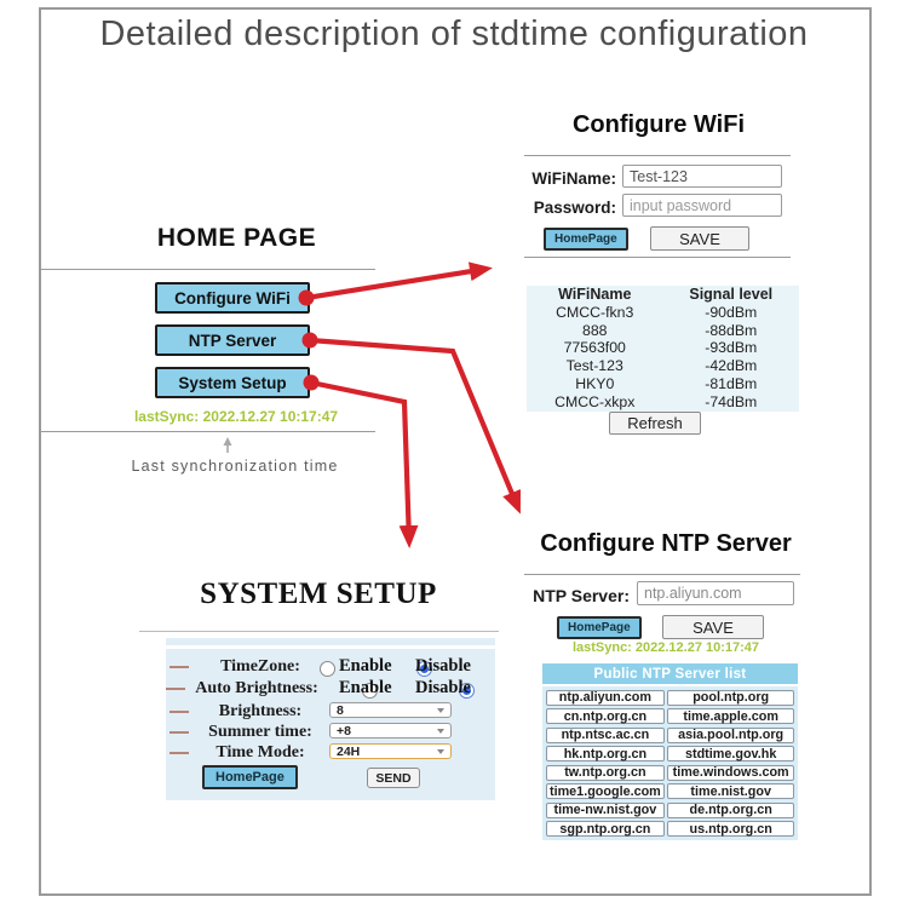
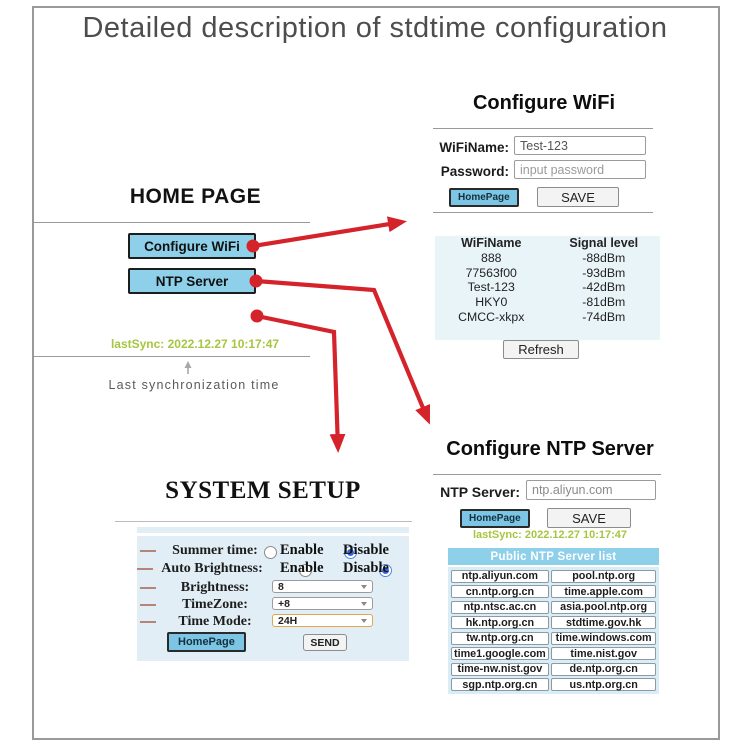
  Detailed description of stdtime configuration
  HOME PAGE
  Configure WiFi
  NTP Server
- System Setup
  lastSync: 2022.12.27 10:17:47
  Last synchronization time
  Configure WiFi
  WiFiName:
  Test-123
  Password:
  input password
  HomePage
  SAVE
  WiFiName
  Signal level
- CMCC-fkn3
- -90dBm
  888
  -88dBm
  77563f00
  -93dBm
  Test-123
  -42dBm
  HKY0
  -81dBm
  CMCC-xkpx
  -74dBm
  Refresh
  Configure NTP Server
  NTP Server:
  ntp.aliyun.com
  HomePage
  SAVE
  lastSync: 2022.12.27 10:17:47
  Public NTP Server list
  ntp.aliyun.com
  pool.ntp.org
  cn.ntp.org.cn
  time.apple.com
  ntp.ntsc.ac.cn
  asia.pool.ntp.org
  hk.ntp.org.cn
  stdtime.gov.hk
  tw.ntp.org.cn
  time.windows.com
  time1.google.com
  time.nist.gov
  time-nw.nist.gov
  de.ntp.org.cn
  sgp.ntp.org.cn
  us.ntp.org.cn
  SYSTEM SETUP
- TimeZone:
+ Summer time:
  Enable
  Disable
  Auto Brightness:
  Enable
  Disable
  Brightness:
  8
- Summer time:
+ TimeZone:
  +8
  Time Mode:
  24H
  HomePage
  SEND
